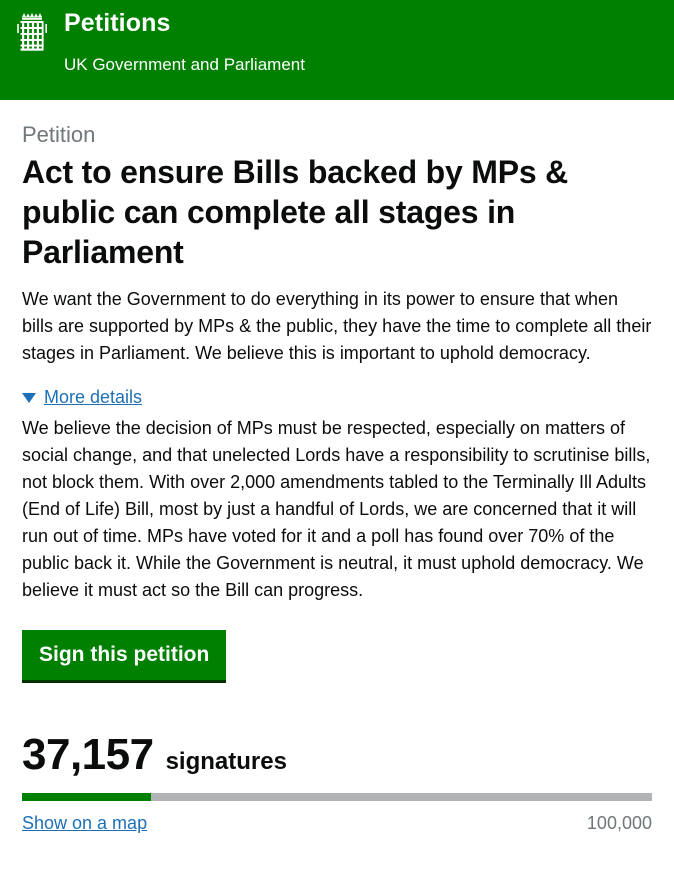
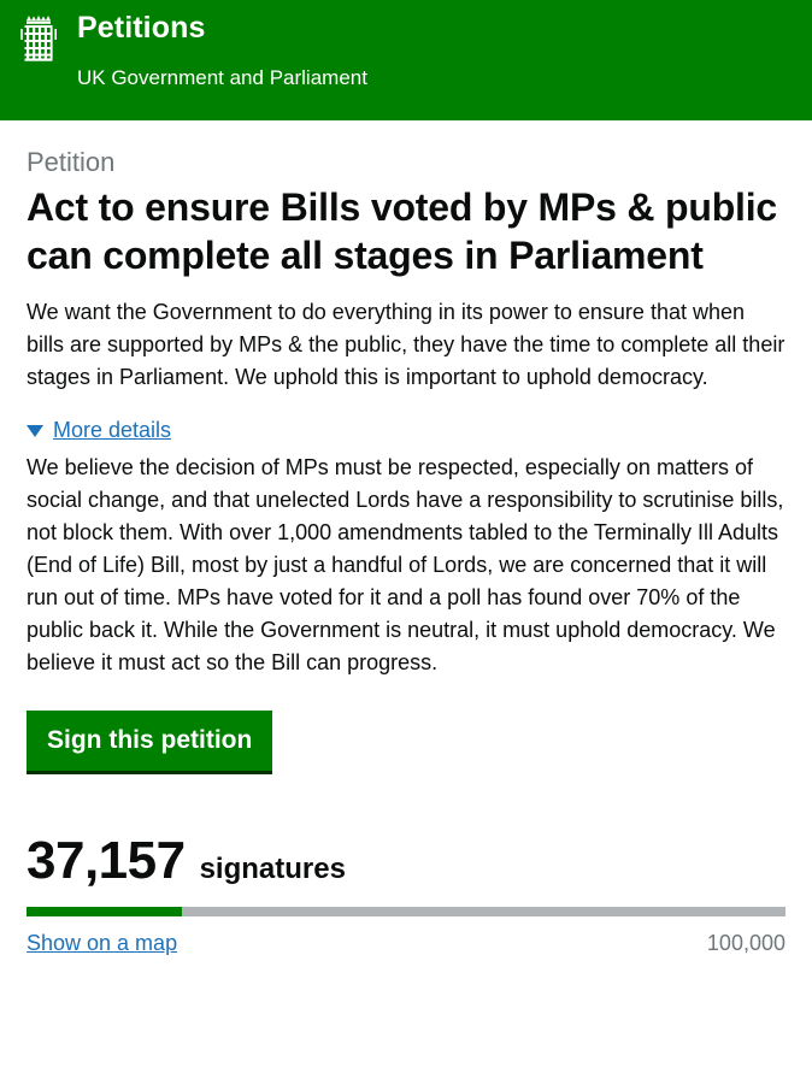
  Petitions
  UK Government and Parliament
  Petition
- Act to ensure Bills backed by MPs & public can complete all stages in Parliament
+ Act to ensure Bills voted by MPs & public can complete all stages in Parliament
- We want the Government to do everything in its power to ensure that when bills are supported by MPs & the public, they have the time to complete all their stages in Parliament. We believe this is important to uphold democracy.
+ We want the Government to do everything in its power to ensure that when bills are supported by MPs & the public, they have the time to complete all their stages in Parliament. We uphold this is important to uphold democracy.
  More details
- We believe the decision of MPs must be respected, especially on matters of social change, and that unelected Lords have a responsibility to scrutinise bills, not block them. With over 2,000 amendments tabled to the Terminally Ill Adults (End of Life) Bill, most by just a handful of Lords, we are concerned that it will run out of time. MPs have voted for it and a poll has found over 70% of the public back it. While the Government is neutral, it must uphold democracy. We believe it must act so the Bill can progress.
+ We believe the decision of MPs must be respected, especially on matters of social change, and that unelected Lords have a responsibility to scrutinise bills, not block them. With over 1,000 amendments tabled to the Terminally Ill Adults (End of Life) Bill, most by just a handful of Lords, we are concerned that it will run out of time. MPs have voted for it and a poll has found over 70% of the public back it. While the Government is neutral, it must uphold democracy. We believe it must act so the Bill can progress.
  Sign this petition
  37,157
  signatures
  Show on a map
  100,000
